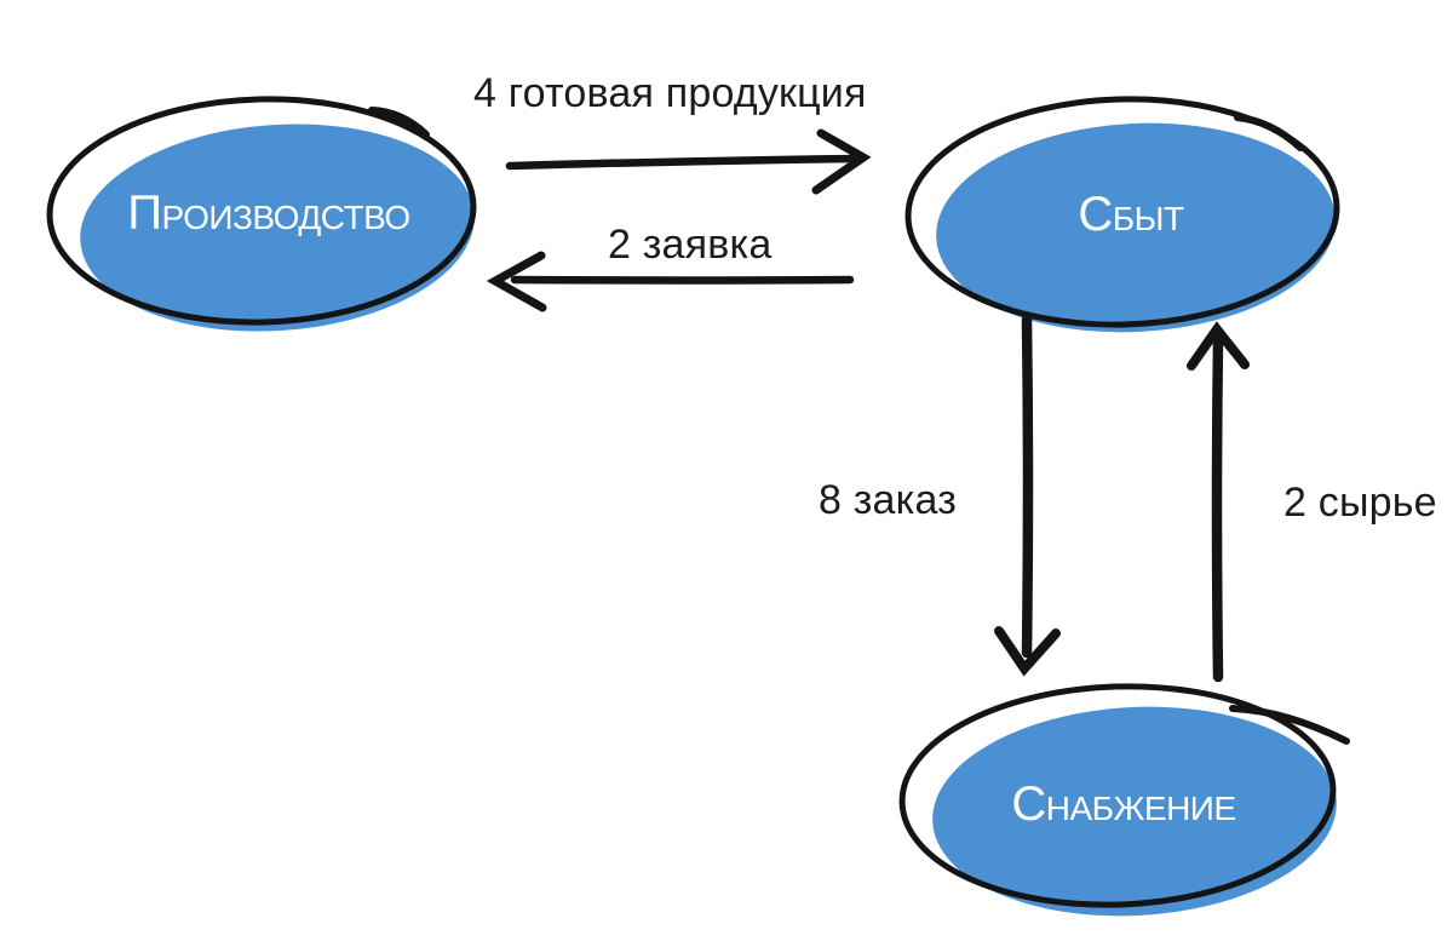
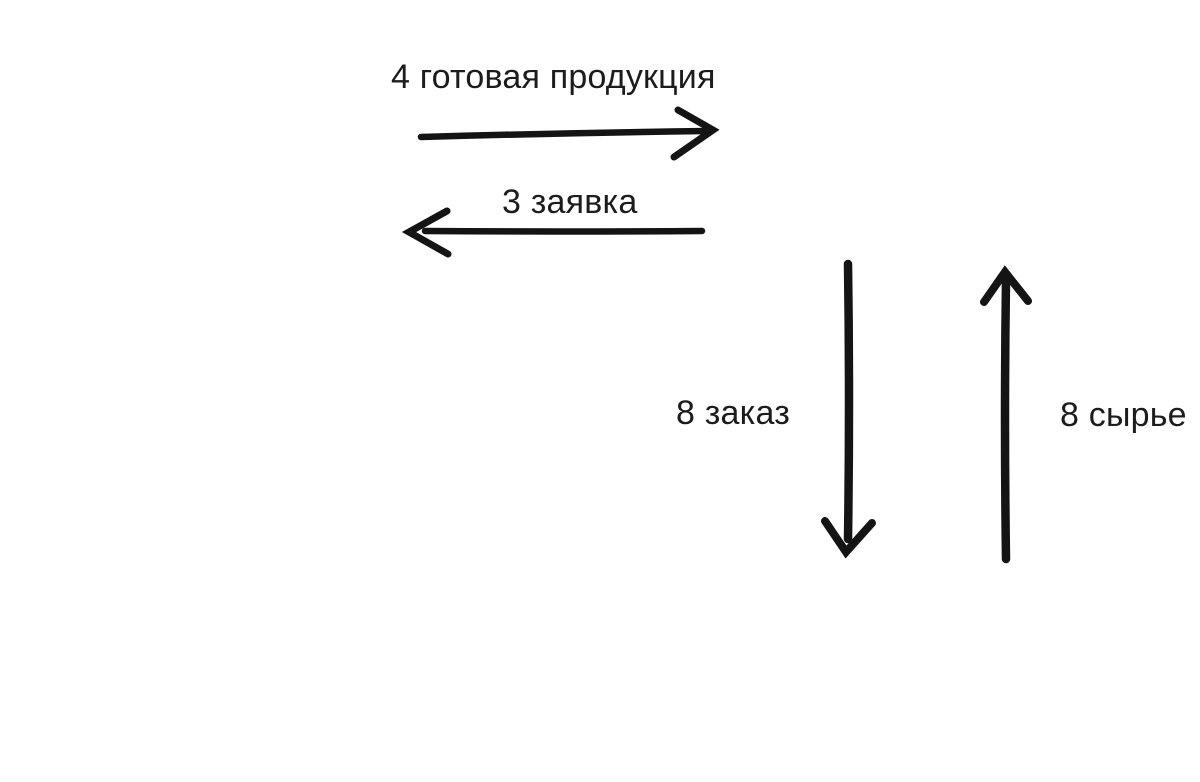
- Производство
- Сбыт
- Снабжение
  4 готовая продукция
- 2 заявка
+ 3 заявка
  8 заказ
- 2 сырье
+ 8 сырье
